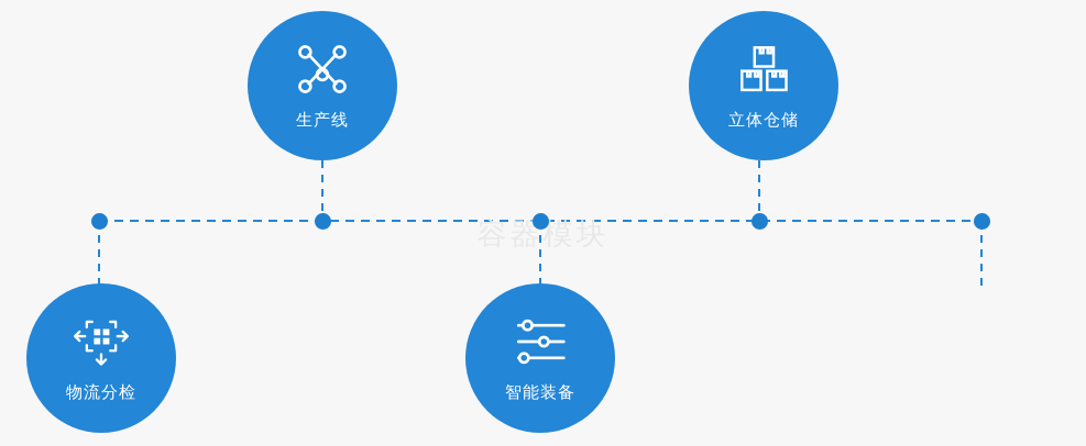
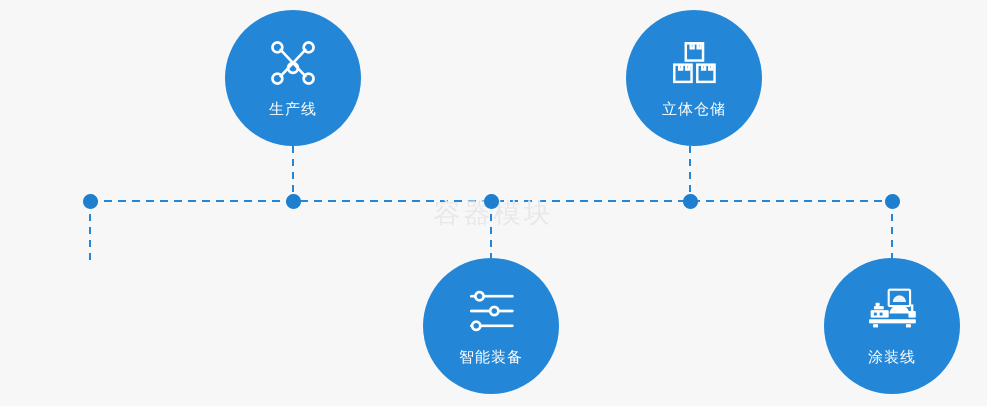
  容器模块
  生产线
  立体仓储
- 物流分检
  智能装备
+ 涂装线
